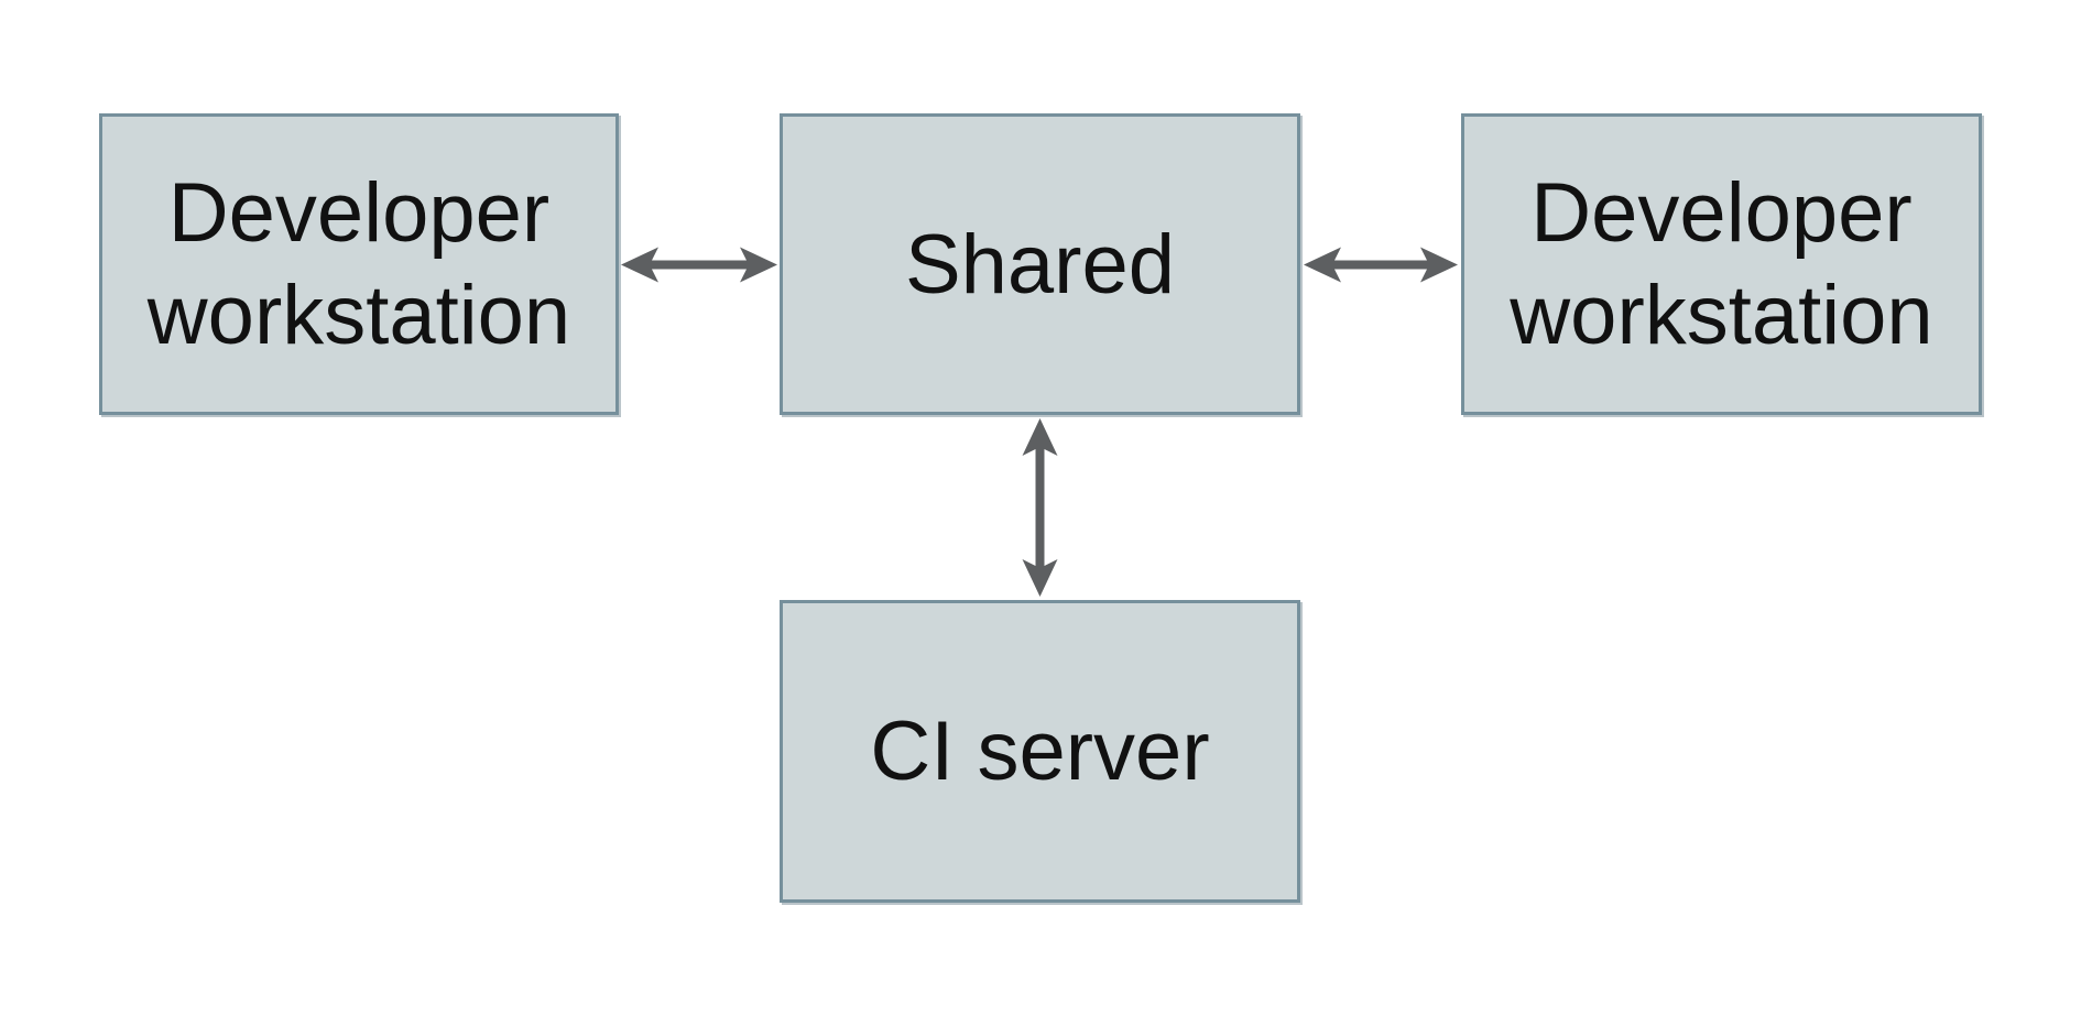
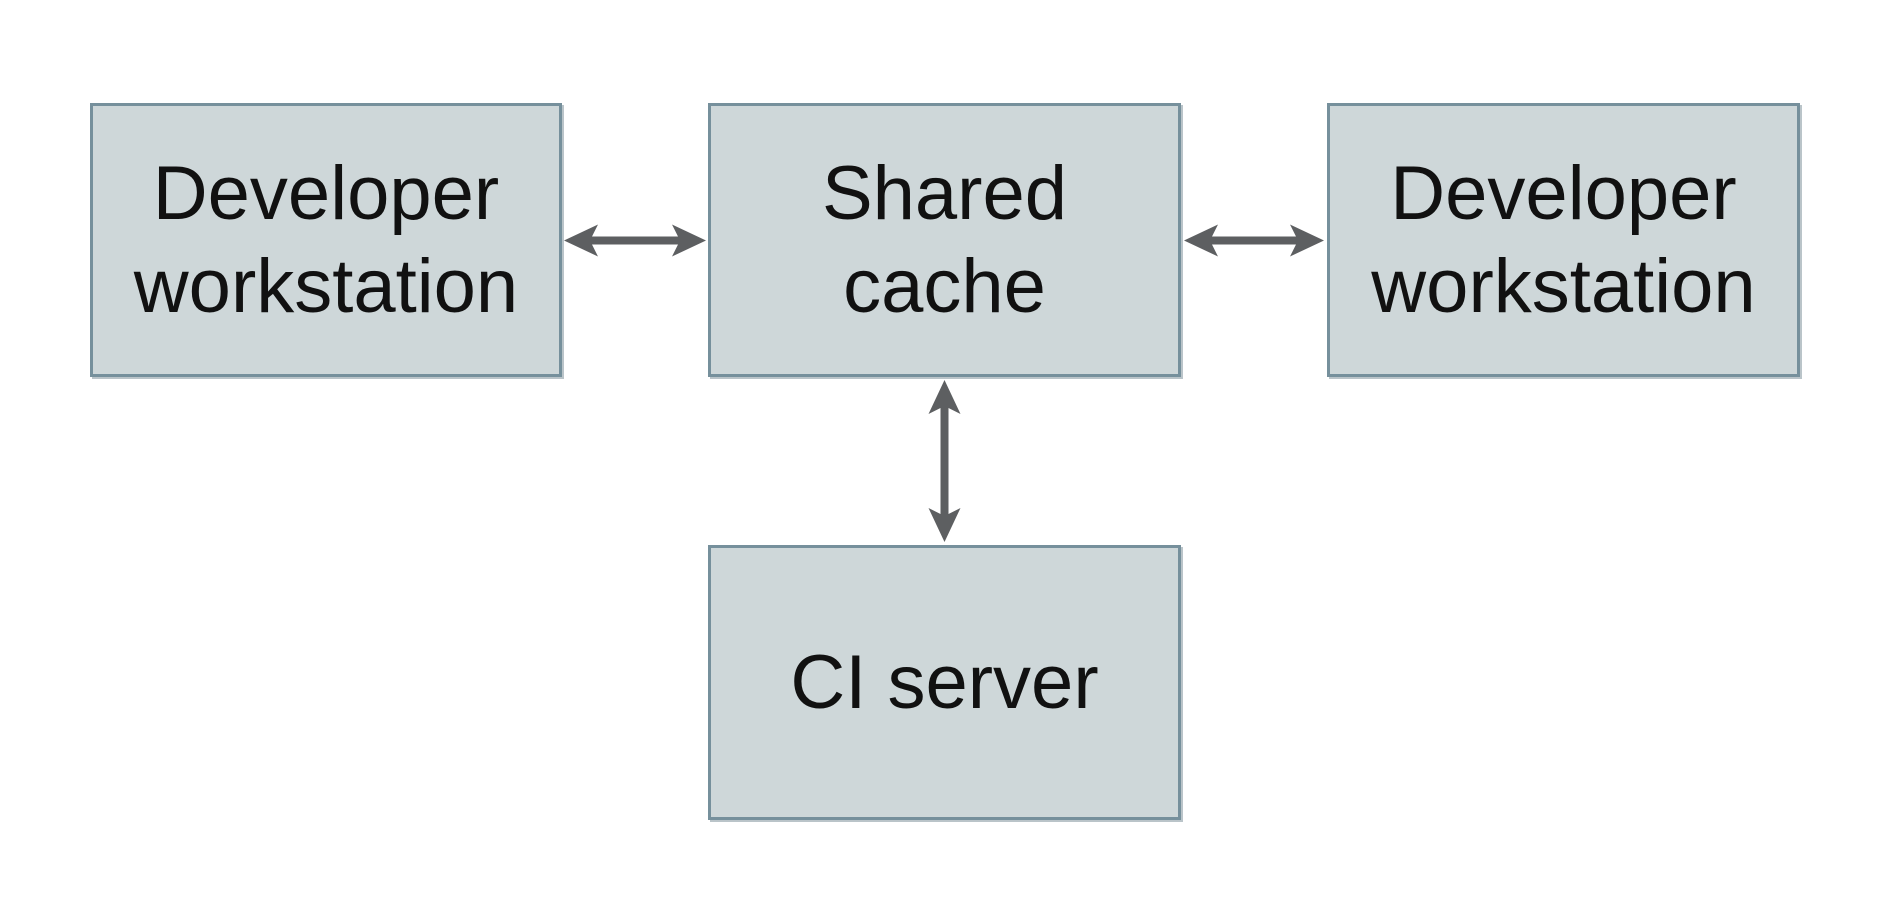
  Developer
  workstation
  Shared
+ cache
  Developer
  workstation
  CI server
